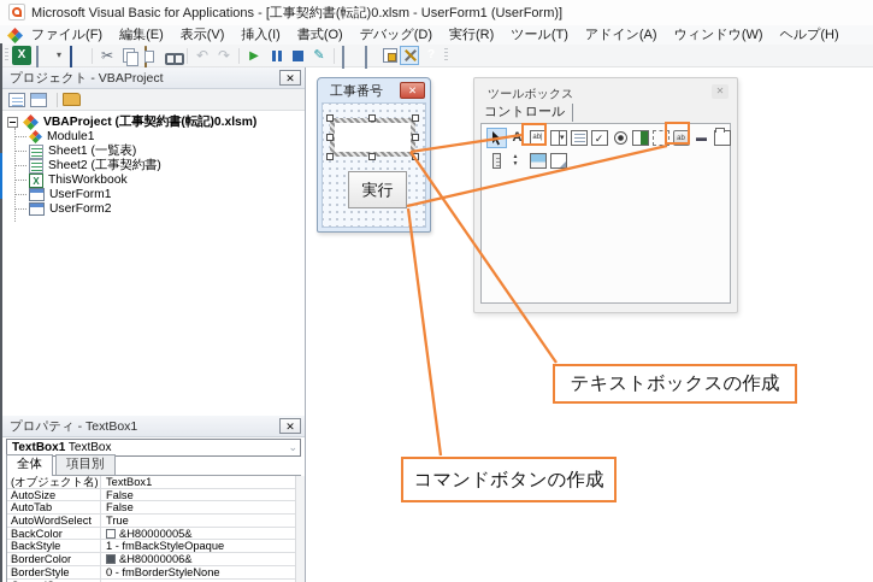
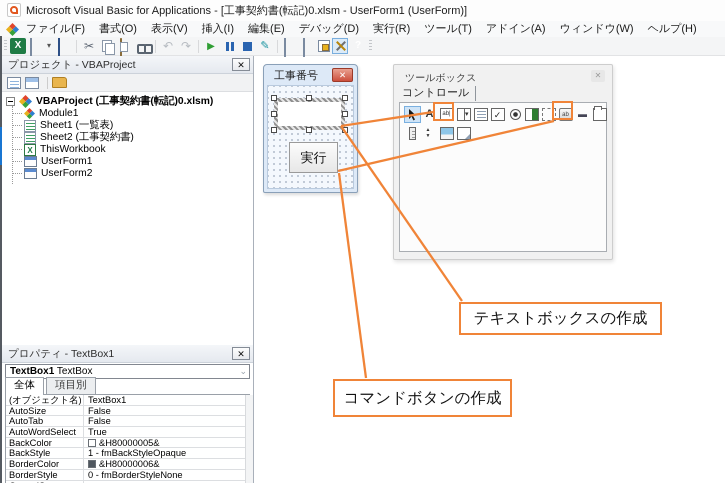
  Microsoft Visual Basic for Applications - [工事契約書(転記)0.xlsm - UserForm1 (UserForm)]
  ファイル(F)
- 編集(E)
+ 書式(O)
  表示(V)
  挿入(I)
- 書式(O)
+ 編集(E)
  デバッグ(D)
  実行(R)
  ツール(T)
  アドイン(A)
  ウィンドウ(W)
  ヘルプ(H)
  プロジェクト - VBAProject
  VBAProject (工事契約書(転記)0.xlsm)
  Module1
  Sheet1 (一覧表)
  Sheet2 (工事契約書)
  ThisWorkbook
  UserForm1
  UserForm2
  プロパティ - TextBox1
  TextBox1 TextBox
  ⌄
  全体
  項目別
  (オブジェクト名)
  TextBox1
  AutoSize
  False
  AutoTab
  False
  AutoWordSelect
  True
  BackColor
  &H80000005&
  BackStyle
  1 - fmBackStyleOpaque
  BorderColor
  &H80000006&
  BorderStyle
  0 - fmBorderStyleNone
  工事番号
  実行
  ツールボックス
  コントロール
  テキストボックスの作成
  コマンドボタンの作成
